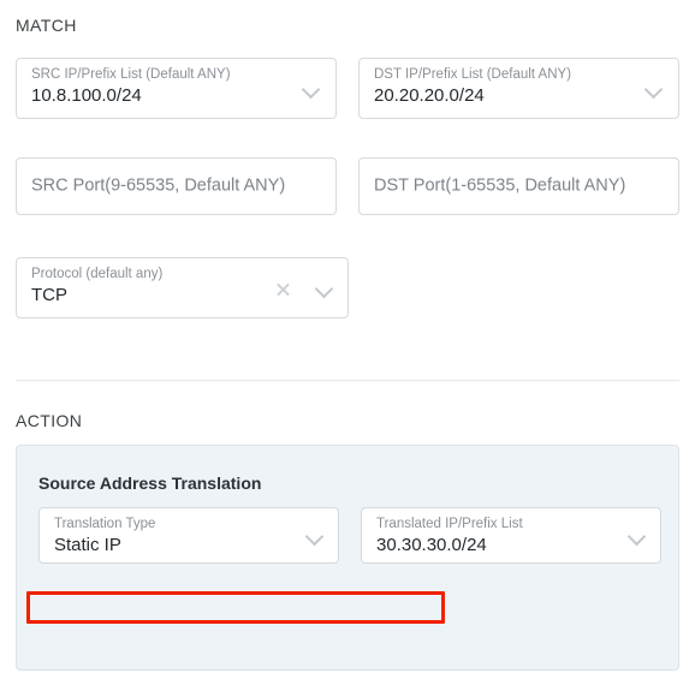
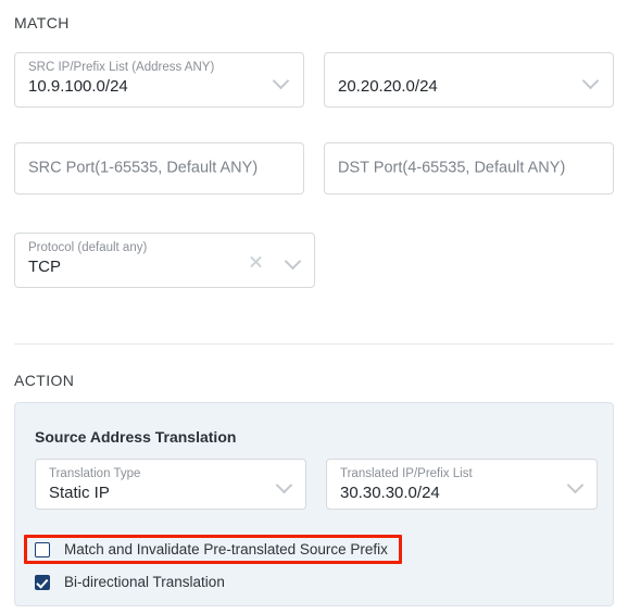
  MATCH
- SRC IP/Prefix List (Default ANY)
+ SRC IP/Prefix List (Address ANY)
- 10.8.100.0/24
+ 10.9.100.0/24
- DST IP/Prefix List (Default ANY)
  20.20.20.0/24
- SRC Port(9-65535, Default ANY)
+ SRC Port(1-65535, Default ANY)
- DST Port(1-65535, Default ANY)
+ DST Port(4-65535, Default ANY)
  Protocol (default any)
  TCP
  ACTION
  Source Address Translation
  Translation Type
  Static IP
  Translated IP/Prefix List
  30.30.30.0/24
+ Match and Invalidate Pre-translated Source Prefix
+ Bi-directional Translation
